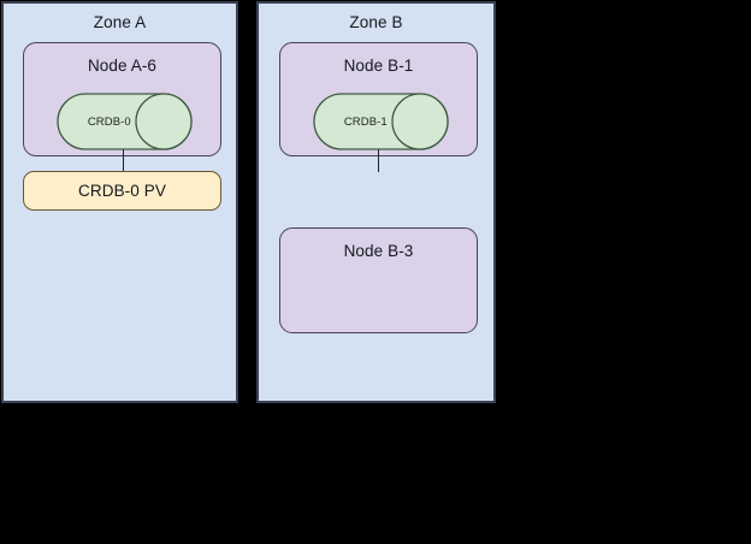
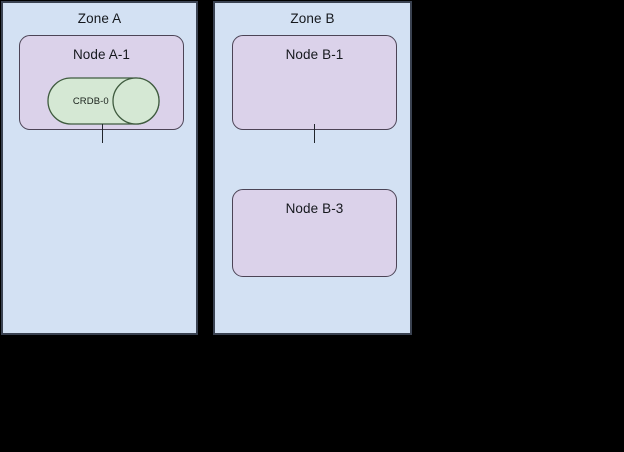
  Zone A
- Node A-6
+ Node A-1
  CRDB-0
- CRDB-0 PV
  Zone B
  Node B-1
- CRDB-1
  Node B-3
